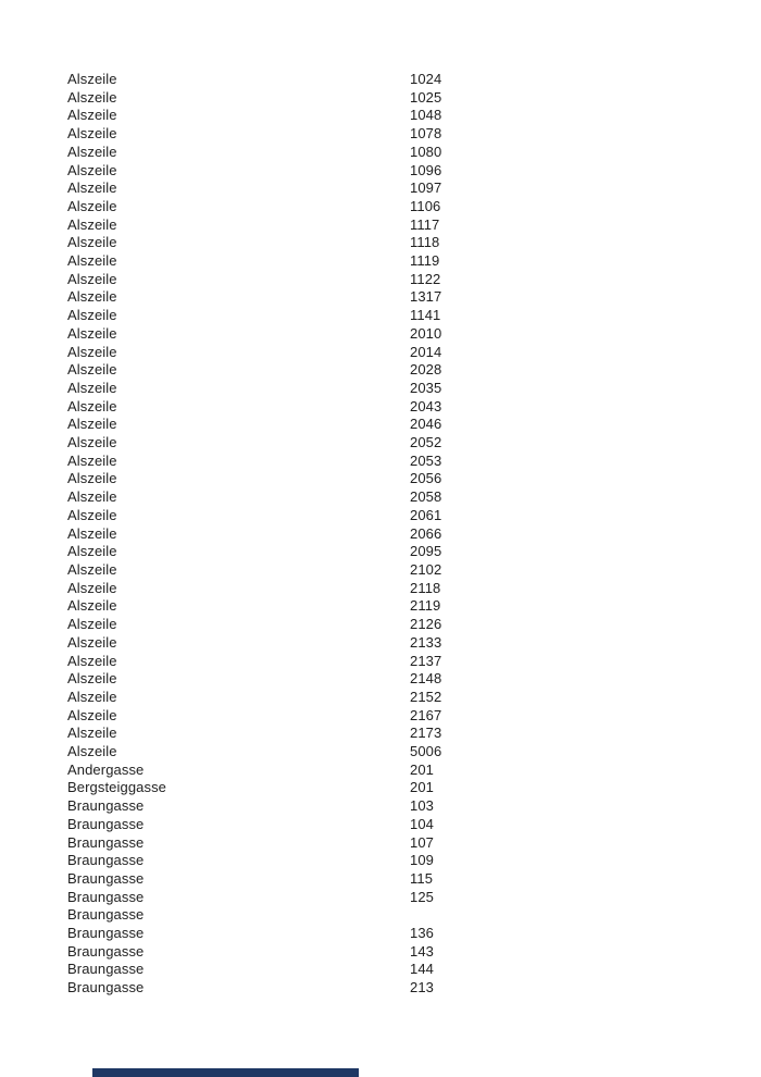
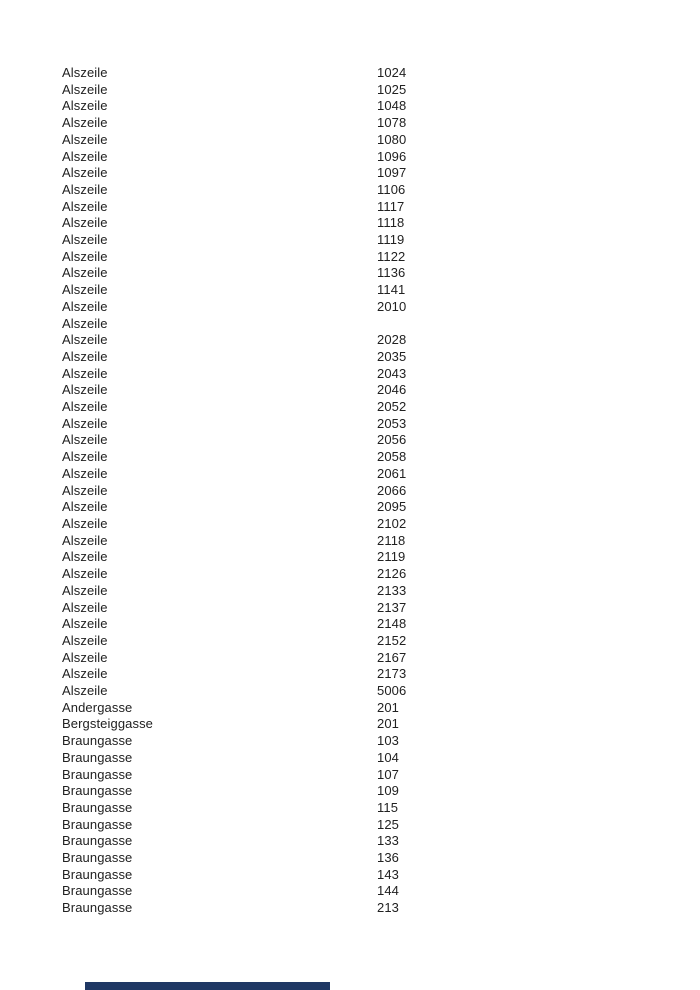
  Alszeile
  1024
  Alszeile
  1025
  Alszeile
  1048
  Alszeile
  1078
  Alszeile
  1080
  Alszeile
  1096
  Alszeile
  1097
  Alszeile
  1106
  Alszeile
  1117
  Alszeile
  1118
  Alszeile
  1119
  Alszeile
  1122
  Alszeile
- 1317
+ 1136
  Alszeile
  1141
  Alszeile
  2010
  Alszeile
- 2014
  Alszeile
  2028
  Alszeile
  2035
  Alszeile
  2043
  Alszeile
  2046
  Alszeile
  2052
  Alszeile
  2053
  Alszeile
  2056
  Alszeile
  2058
  Alszeile
  2061
  Alszeile
  2066
  Alszeile
  2095
  Alszeile
  2102
  Alszeile
  2118
  Alszeile
  2119
  Alszeile
  2126
  Alszeile
  2133
  Alszeile
  2137
  Alszeile
  2148
  Alszeile
  2152
  Alszeile
  2167
  Alszeile
  2173
  Alszeile
  5006
  Andergasse
  201
  Bergsteiggasse
  201
  Braungasse
  103
  Braungasse
  104
  Braungasse
  107
  Braungasse
  109
  Braungasse
  115
  Braungasse
  125
  Braungasse
+ 133
  Braungasse
  136
  Braungasse
  143
  Braungasse
  144
  Braungasse
  213
